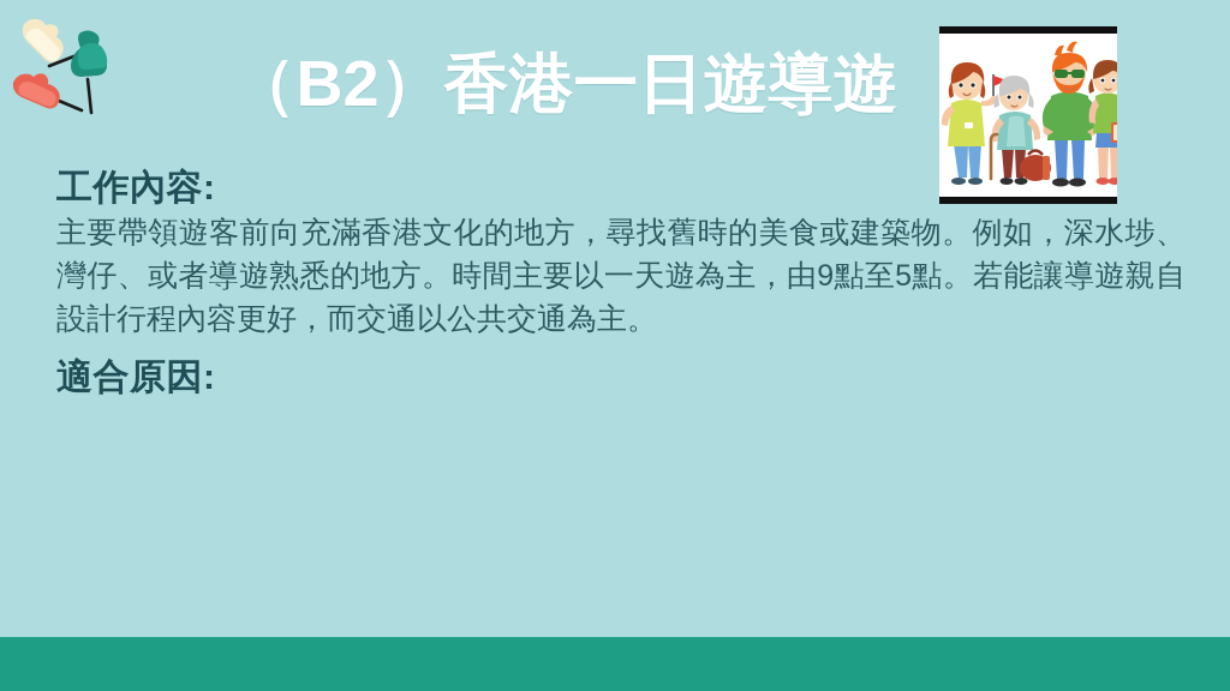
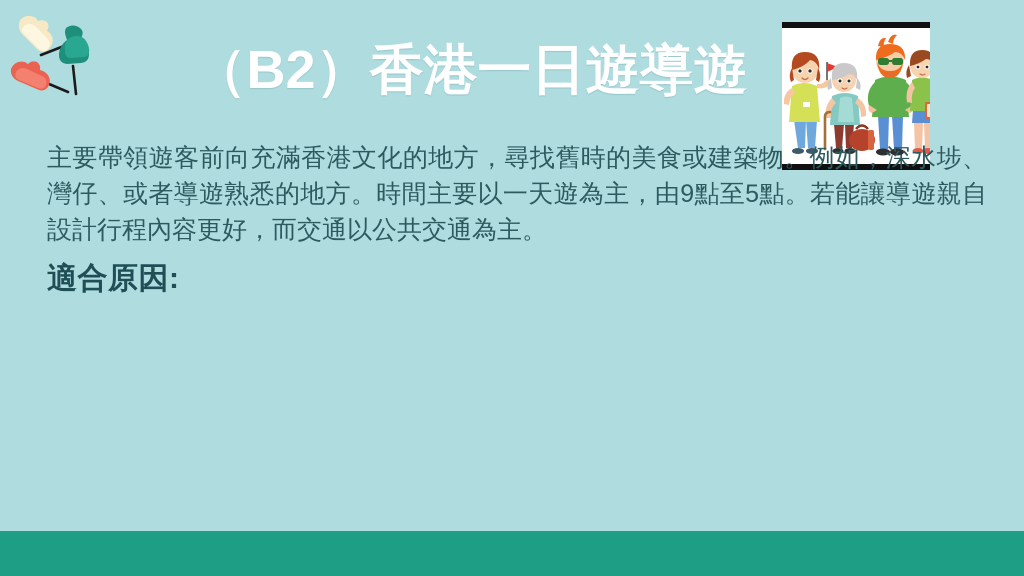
  （B2）香港一日遊導遊
- 工作內容:
  主要帶領遊客前向充滿香港文化的地方，尋找舊時的美食或建築物。例如，深水埗、灣仔、或者導遊熟悉的地方。時間主要以一天遊為主，由9點至5點。若能讓導遊親自設計行程內容更好，而交通以公共交通為主。
  適合原因:
